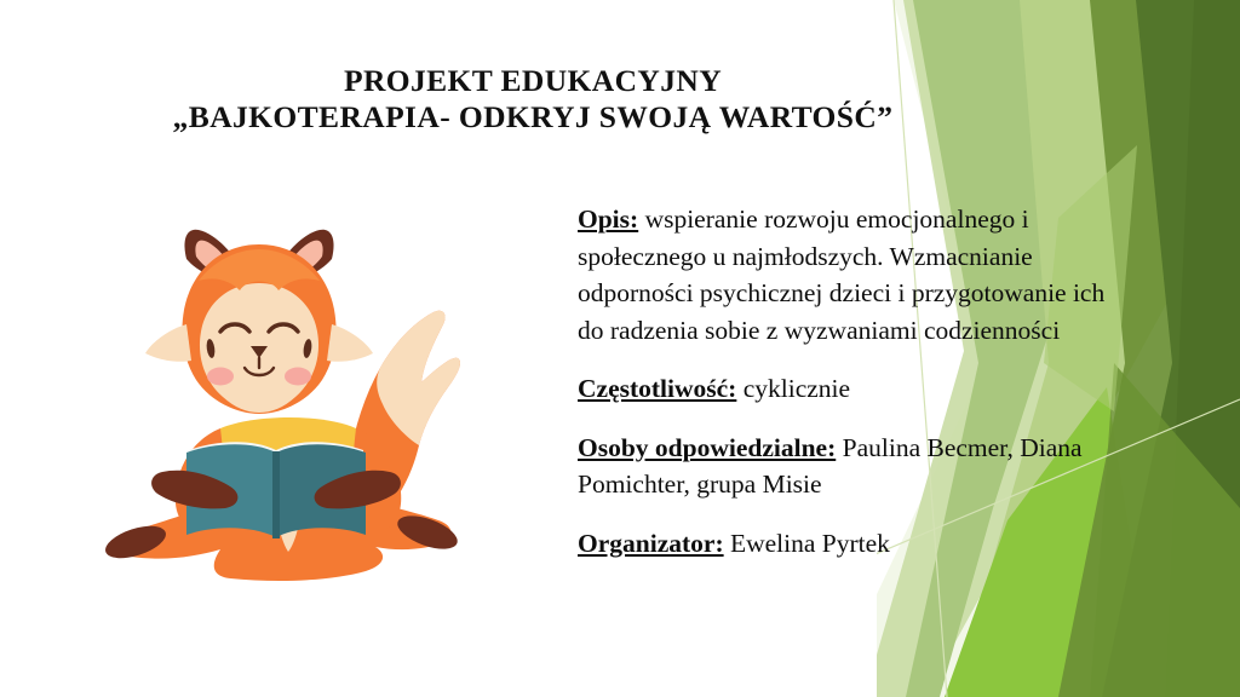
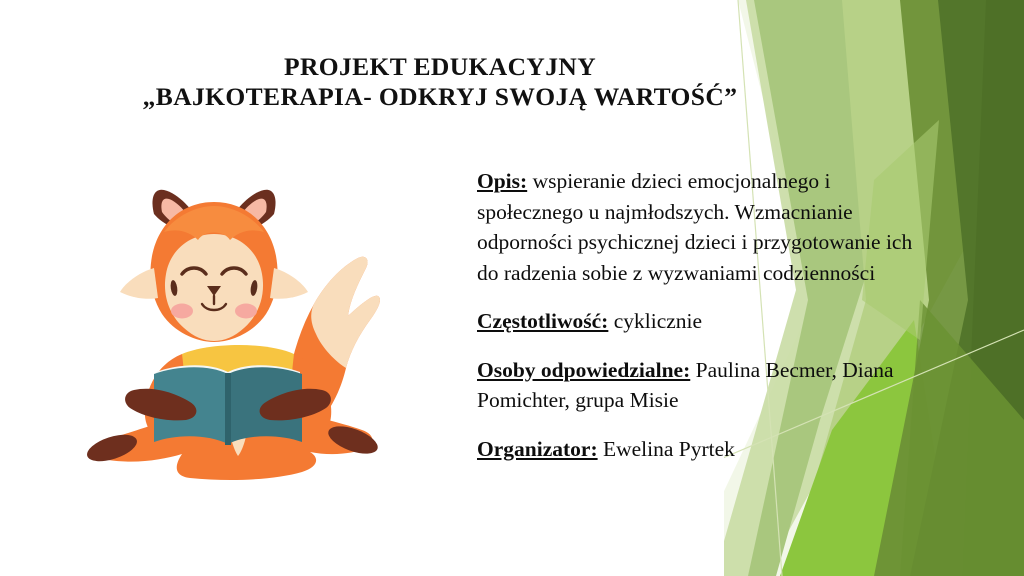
  PROJEKT EDUKACYJNY
  „BAJKOTERAPIA- ODKRYJ SWOJĄ WARTOŚĆ”
- Opis: wspieranie rozwoju emocjonalnego i społecznego u najmłodszych. Wzmacnianie odporności psychicznej dzieci i przygotowanie ich do radzenia sobie z wyzwaniami codzienności
+ Opis: wspieranie dzieci emocjonalnego i społecznego u najmłodszych. Wzmacnianie odporności psychicznej dzieci i przygotowanie ich do radzenia sobie z wyzwaniami codzienności
  Częstotliwość: cyklicznie
  Osoby odpowiedzialne: Paulina Becmer, Diana Pomichter, grupa Misie
  Organizator: Ewelina Pyrtek
